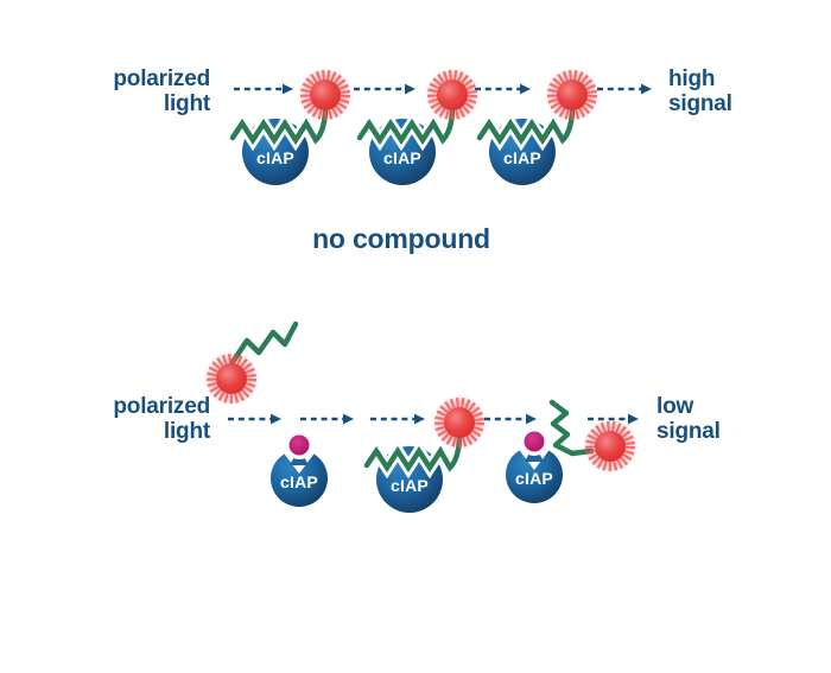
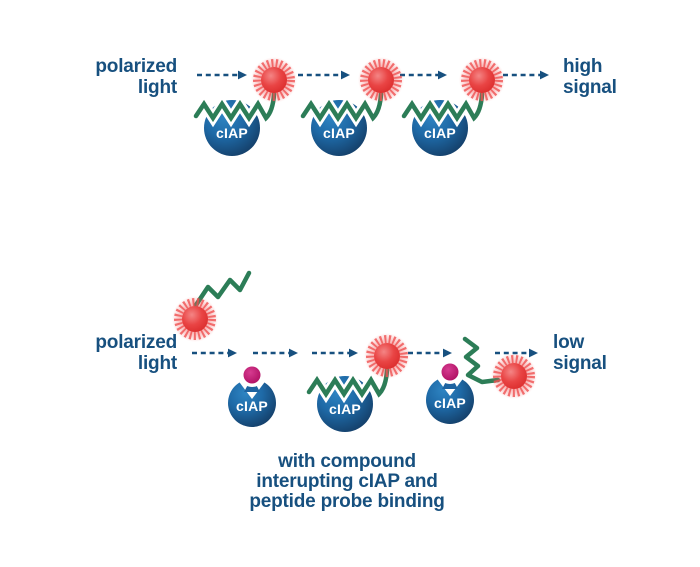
  polarized
  light
  high
  signal
- no compound
  polarized
  light
  low
  signal
+ with compound
+ interupting cIAP and
+ peptide probe binding
  cIAP
  cIAP
  cIAP
  cIAP
  cIAP
  cIAP
